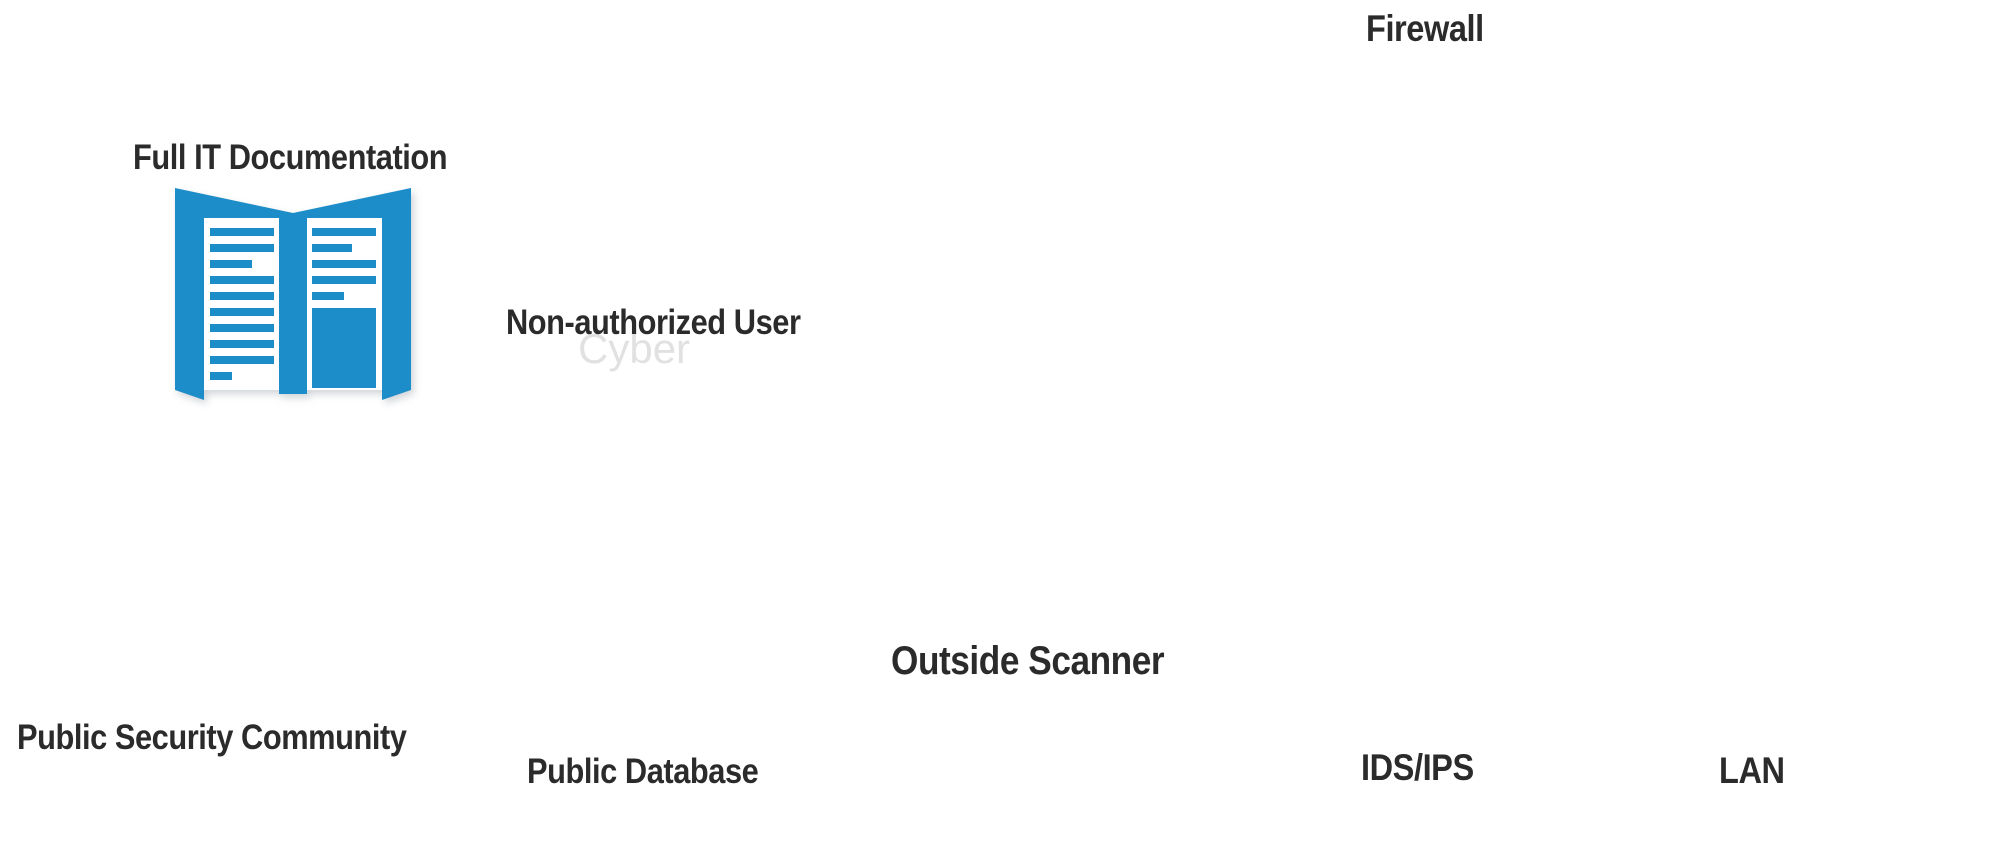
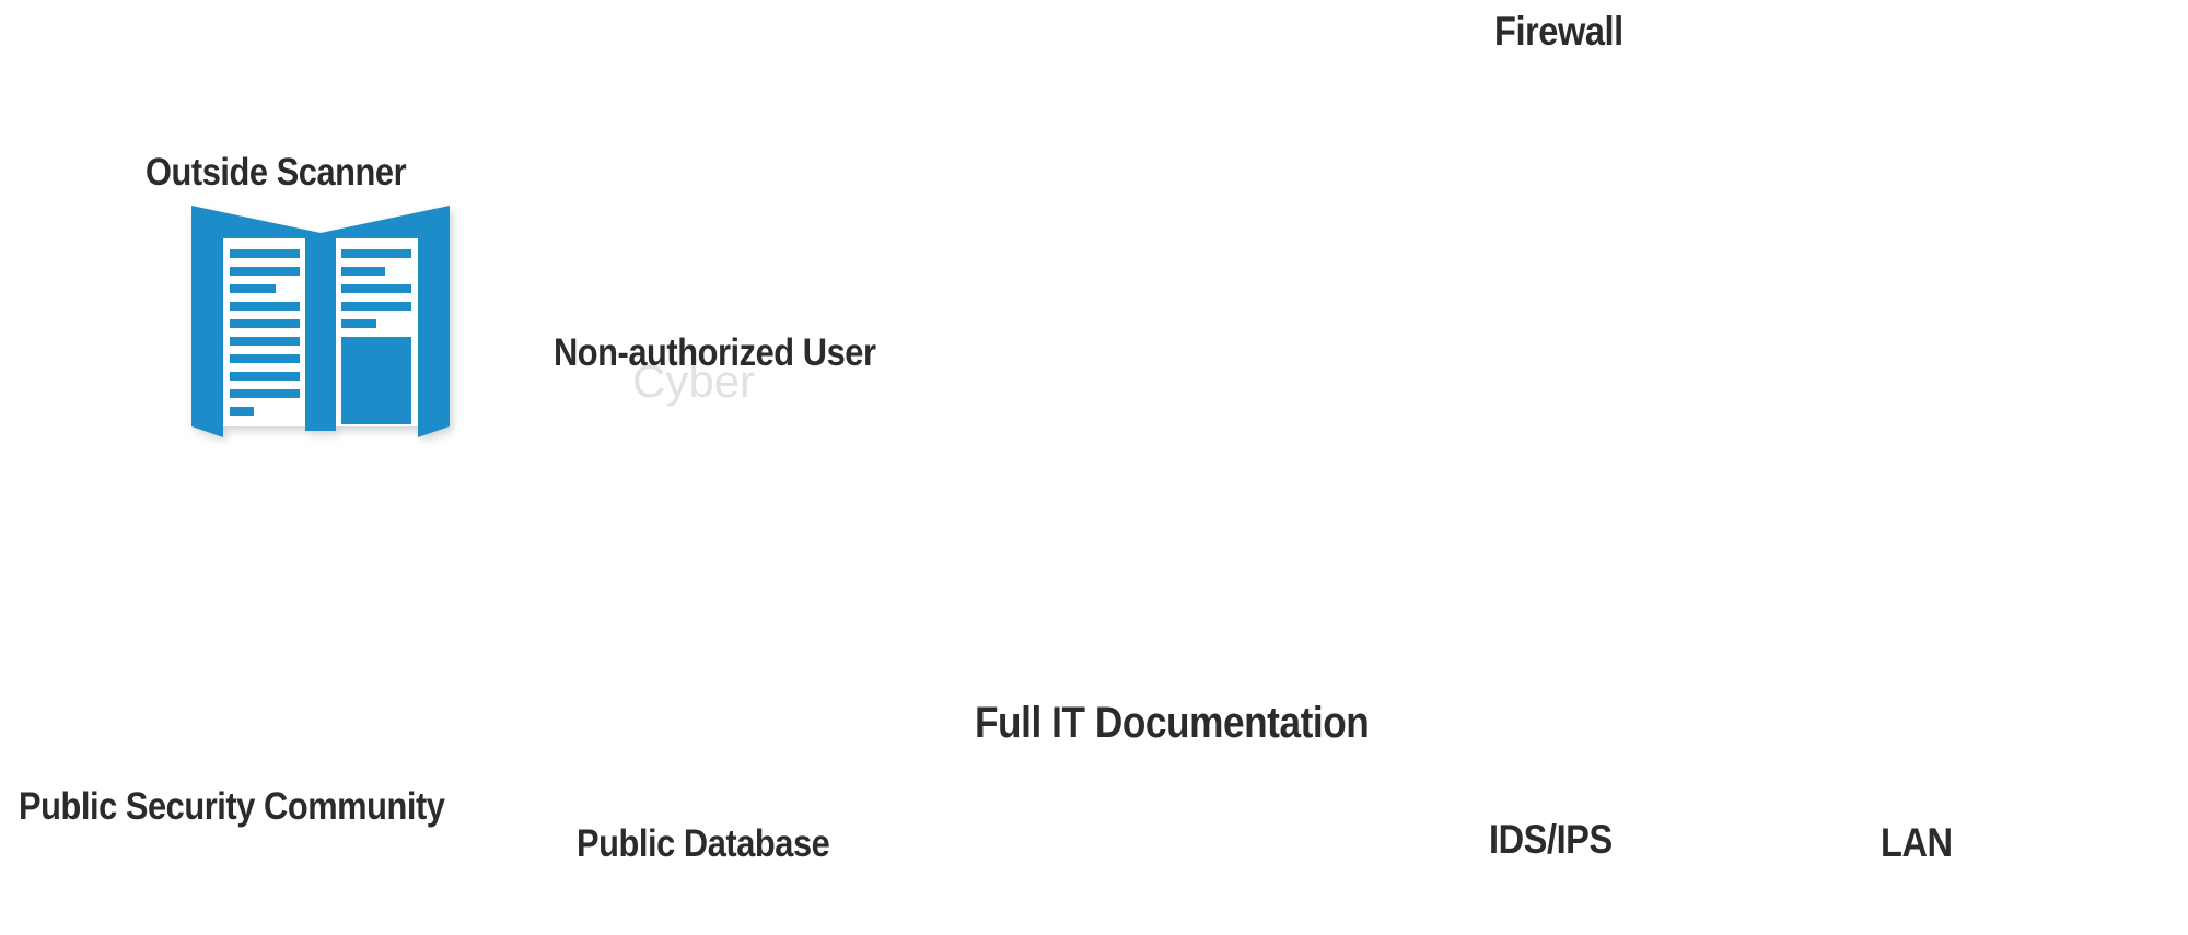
  Cyber
- Full IT Documentation
+ Outside Scanner
  Non-authorized User
  Public Security Community
  Public Database
- Outside Scanner
+ Full IT Documentation
  Firewall
  IDS/IPS
  LAN
